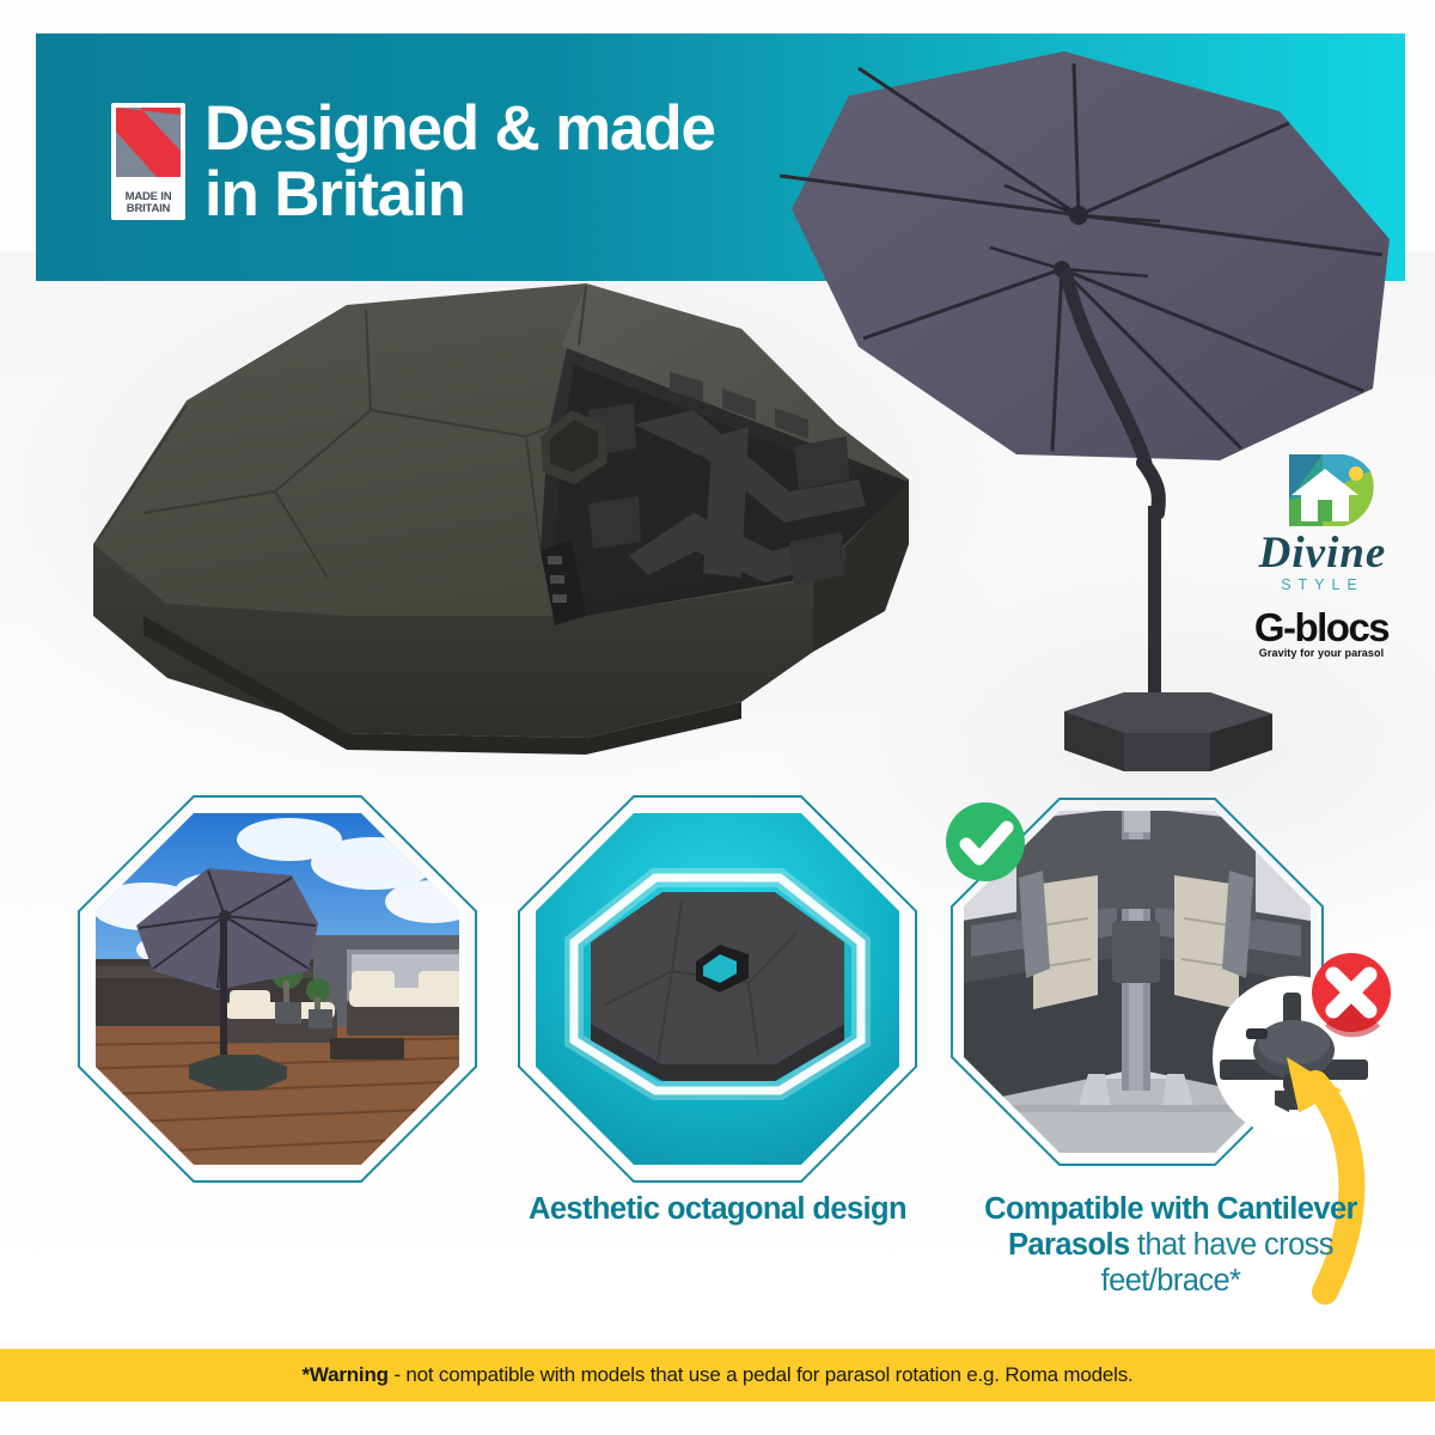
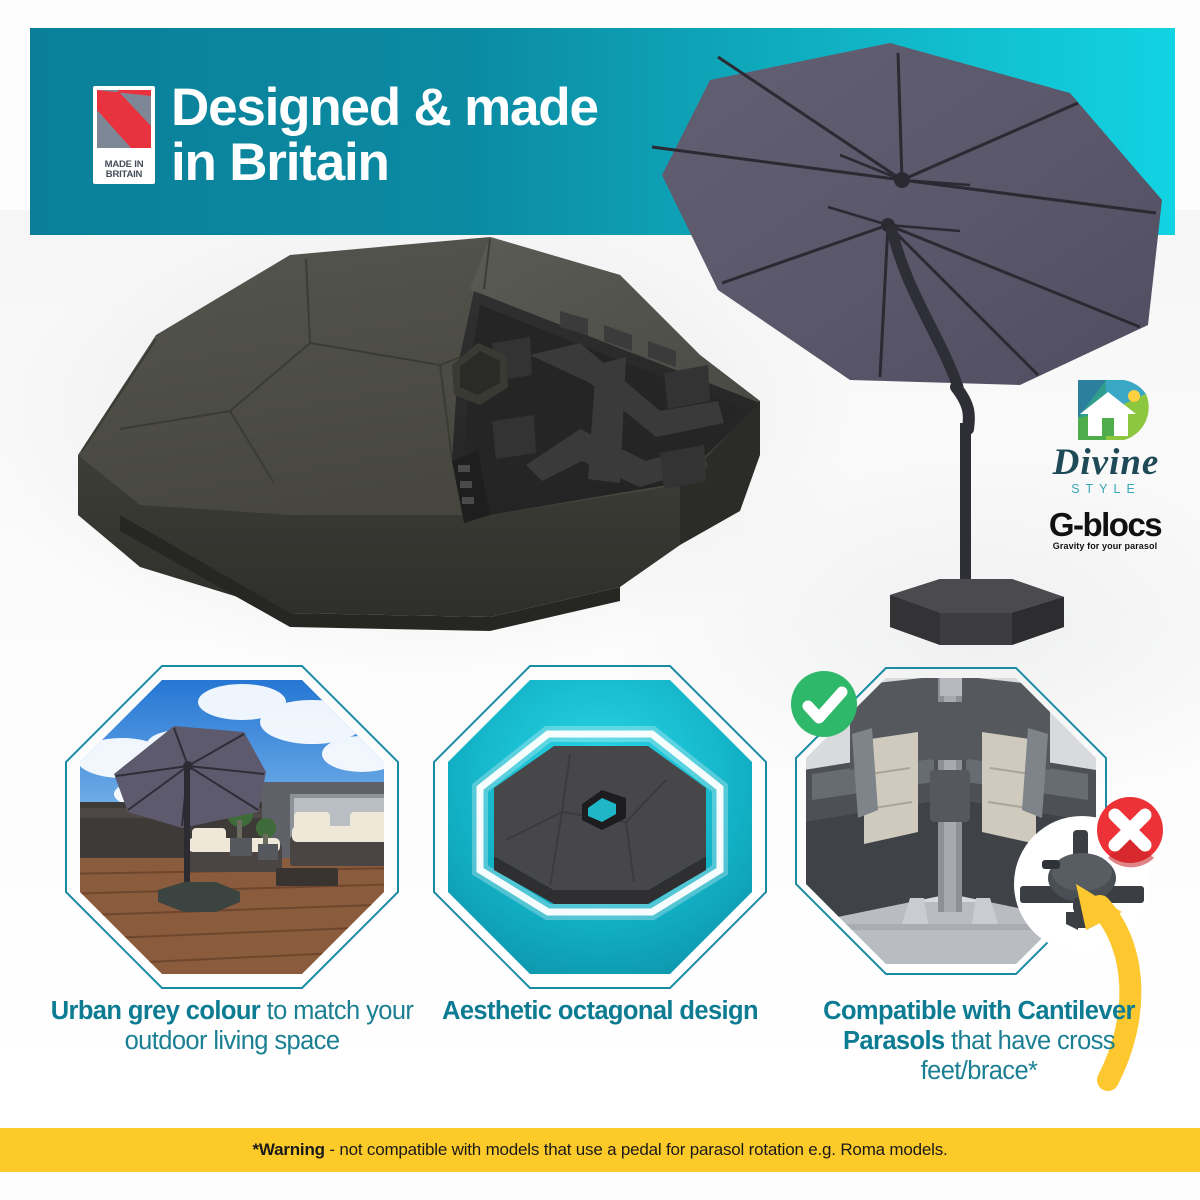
  MADE IN
  BRITAIN
  Designed & made
  in Britain
  Divine
  STYLE
  G-blocs
  Gravity for your parasol
+ Urban grey colour to match your outdoor living space
  Aesthetic octagonal design
  Compatible with Cantilever Parasols that have cross feet/brace*
  *Warning - not compatible with models that use a pedal for parasol rotation e.g. Roma models.
